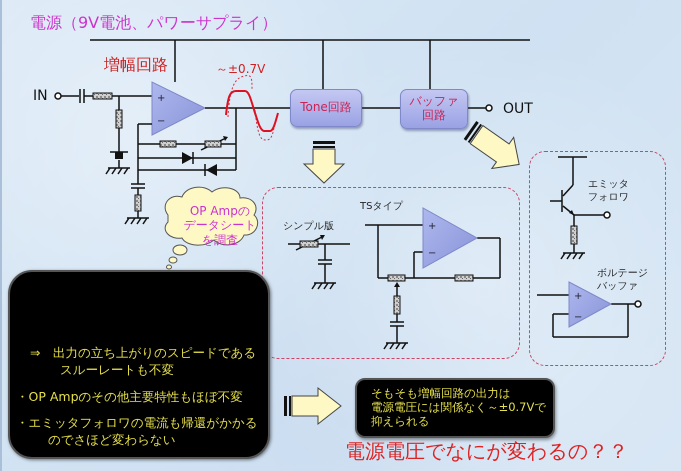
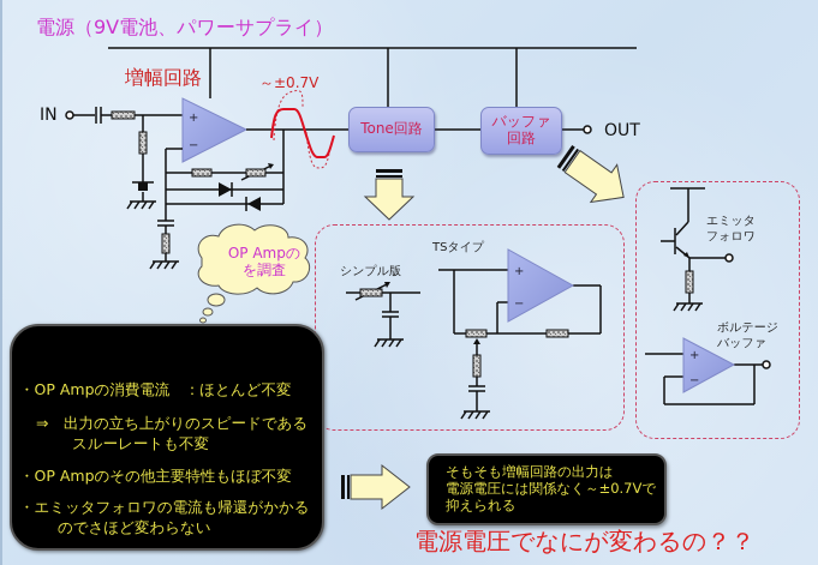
  +
  −
  +
  −
  +
  −
  電源（9V電池、パワーサプライ）
  増幅回路
  ～±0.7V
  IN
  OUT
  Tone回路
  バッファ
  回路
  シンプル版
  TSタイプ
  エミッタ
  フォロワ
  ボルテージ
  バッファ
  OP Ampの
- データシート
  を調査
+ ・OP Ampの消費電流 ：ほとんど不変
  ⇒ 出力の立ち上がりのスピードである
  スルーレートも不変
  ・OP Ampのその他主要特性もほぼ不変
  ・エミッタフォロワの電流も帰還がかかる
  のでさほど変わらない
  そもそも増幅回路の出力は
  電源電圧には関係なく～±0.7Vで
  抑えられる
  電源電圧でなにが変わるの？？
